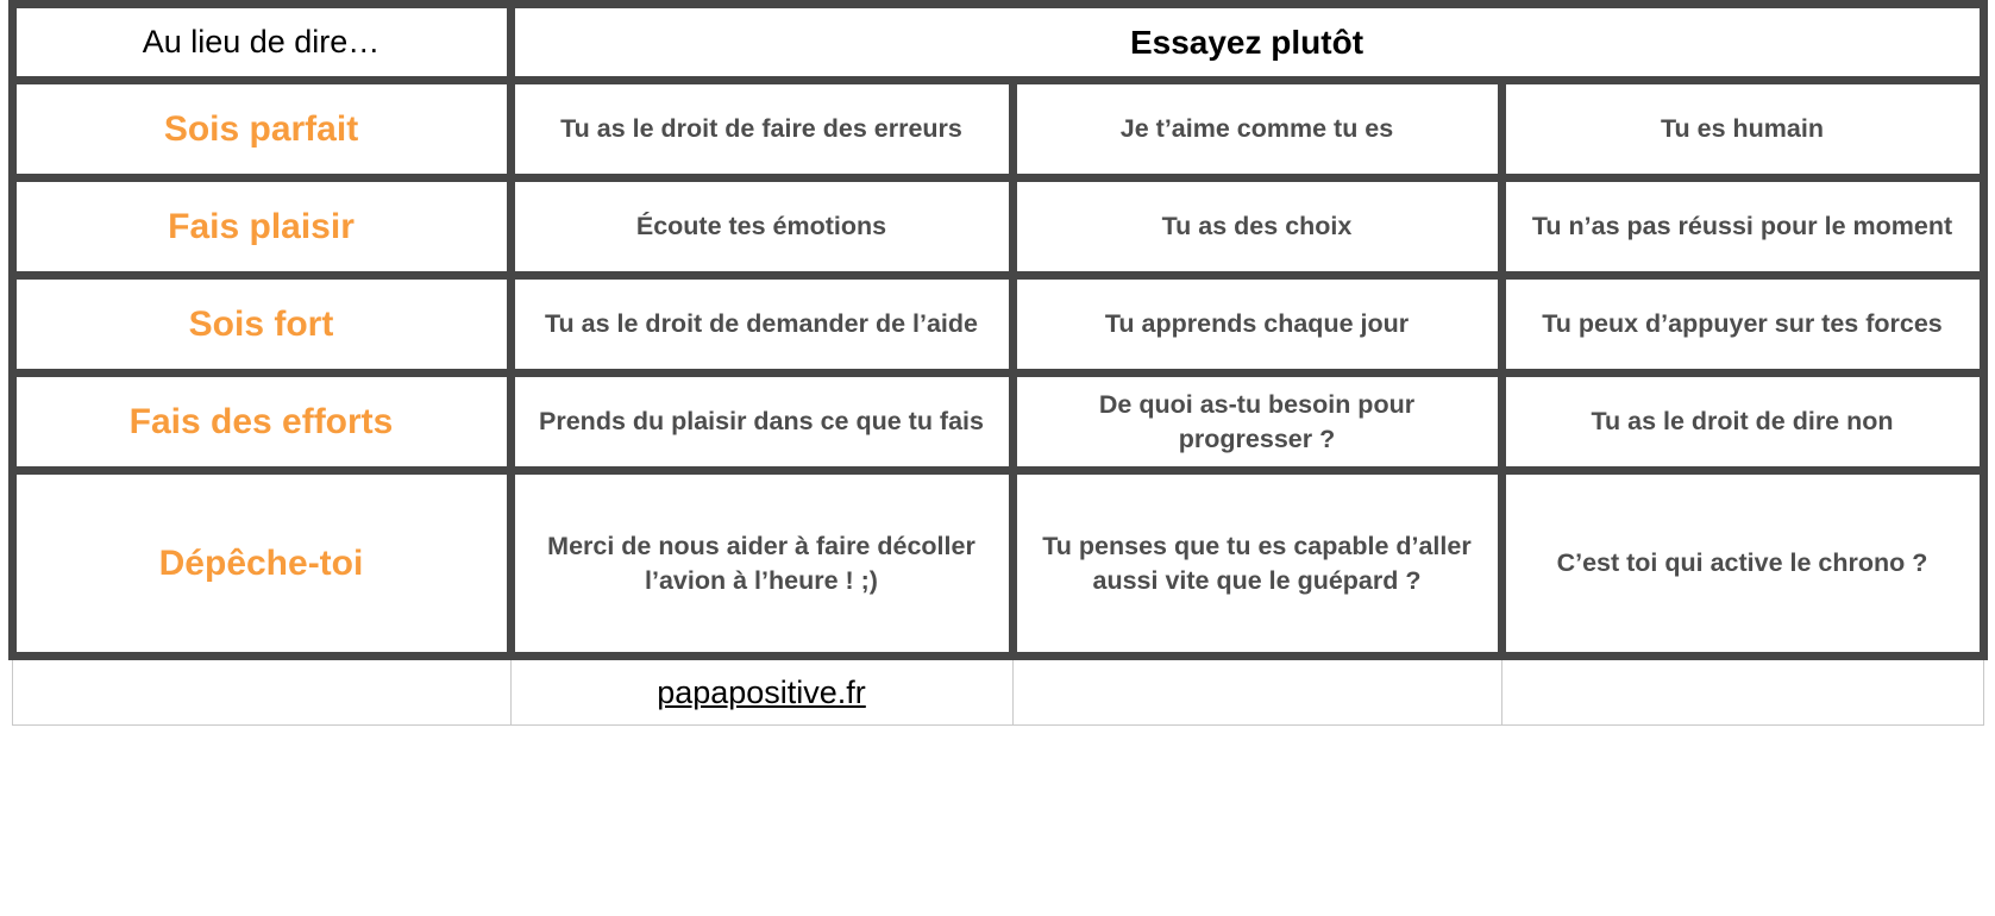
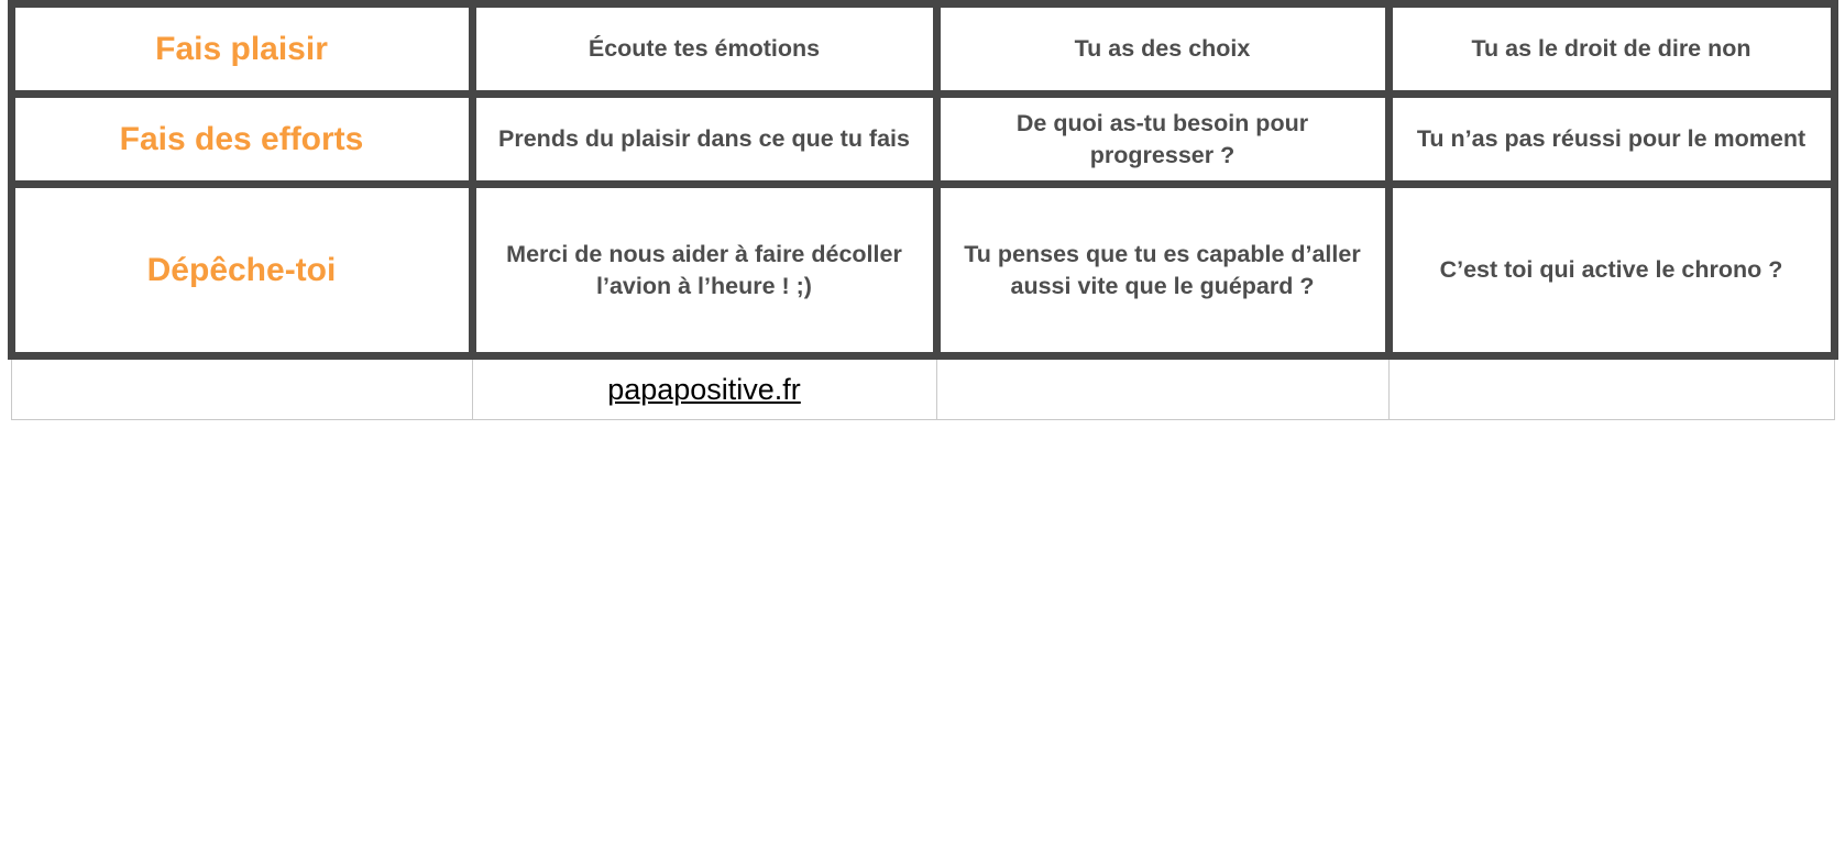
- Au lieu de dire…	Essayez plutôt
- Sois parfait	Tu as le droit de faire des erreurs	Je t’aime comme tu es	Tu es humain
- Fais plaisir	Écoute tes émotions	Tu as des choix	Tu n’as pas réussi pour le moment
+ Fais plaisir	Écoute tes émotions	Tu as des choix	Tu as le droit de dire non
- Sois fort	Tu as le droit de demander de l’aide	Tu apprends chaque jour	Tu peux d’appuyer sur tes forces
- Fais des efforts	Prends du plaisir dans ce que tu fais	De quoi as-tu besoin pour progresser ?	Tu as le droit de dire non
+ Fais des efforts	Prends du plaisir dans ce que tu fais	De quoi as-tu besoin pour progresser ?	Tu n’as pas réussi pour le moment
  Dépêche-toi	Merci de nous aider à faire décoller l’avion à l’heure ! ;)	Tu penses que tu es capable d’aller aussi vite que le guépard ?	C’est toi qui active le chrono ?
  	papapositive.fr
